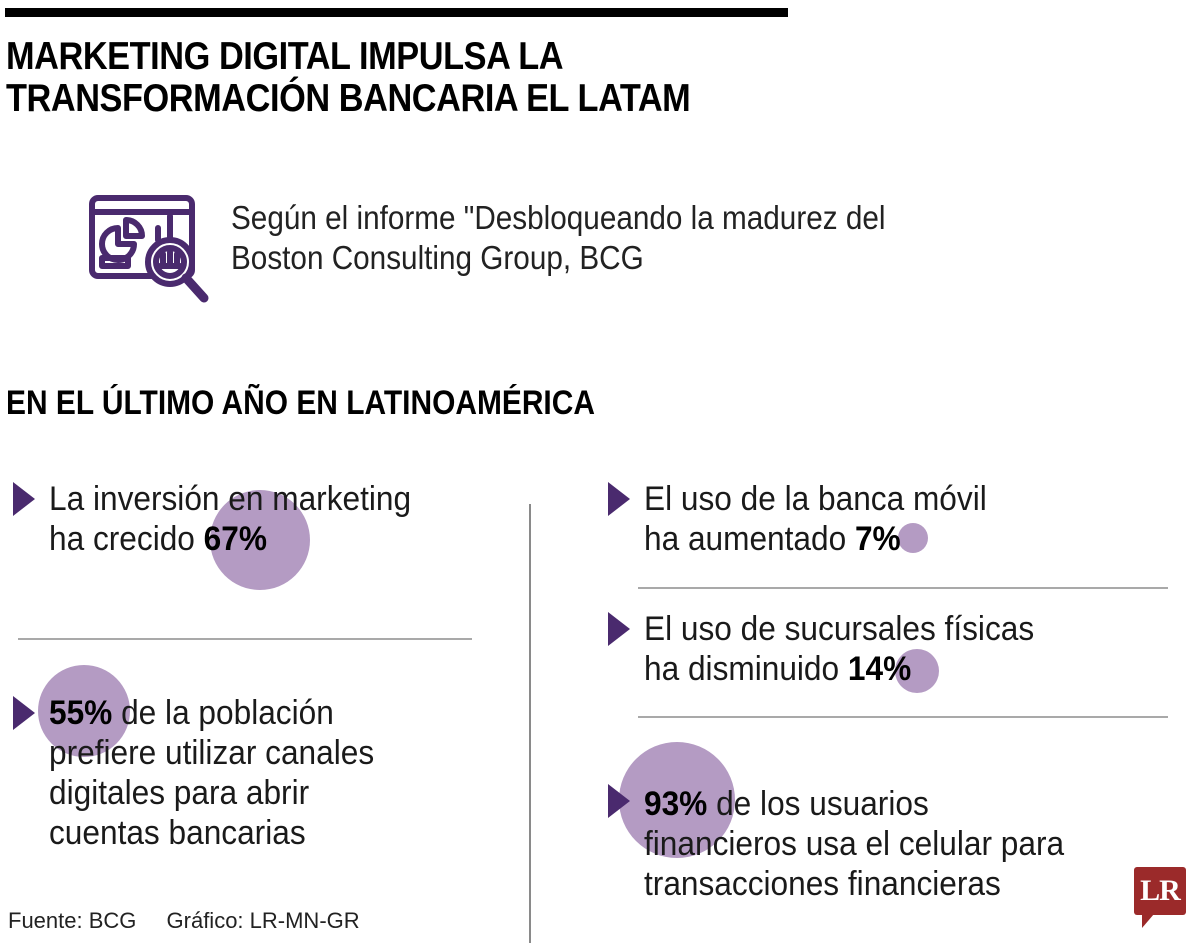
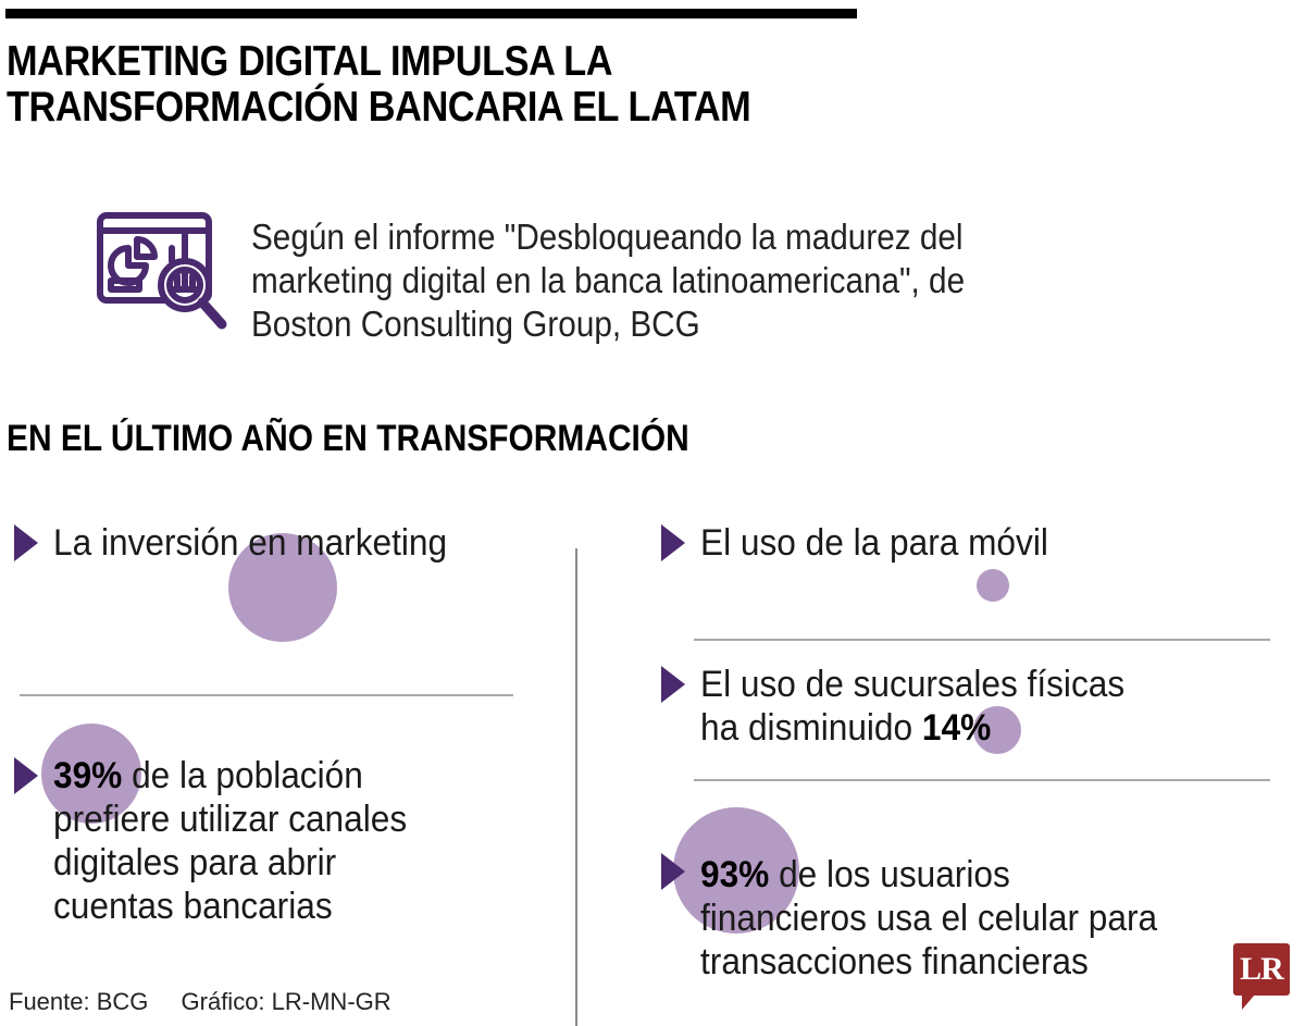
  MARKETING DIGITAL IMPULSA LA
  TRANSFORMACIÓN BANCARIA EL LATAM
  Según el informe "Desbloqueando la madurez del
+ marketing digital en la banca latinoamericana", de
  Boston Consulting Group, BCG
- EN EL ÚLTIMO AÑO EN LATINOAMÉRICA
+ EN EL ÚLTIMO AÑO EN TRANSFORMACIÓN
  La inversión en marketing
- ha crecido 67%
- 55% de la población
+ 39% de la población
  prefiere utilizar canales
  digitales para abrir
  cuentas bancarias
- El uso de la banca móvil
+ El uso de la para móvil
- ha aumentado 7%
  El uso de sucursales físicas
  ha disminuido 14%
  93% de los usuarios
  financieros usa el celular para
  transacciones financieras
  Fuente: BCG Gráfico: LR-MN-GR
  LR
